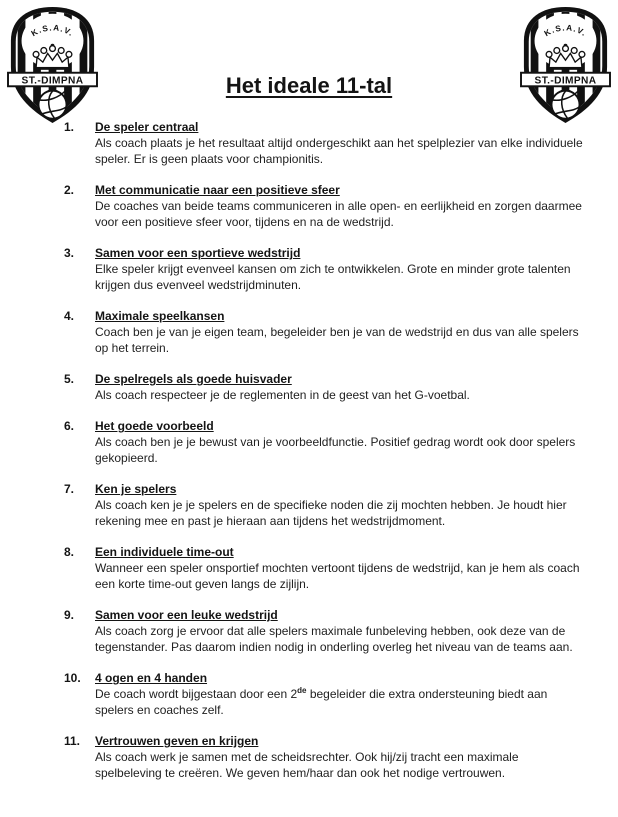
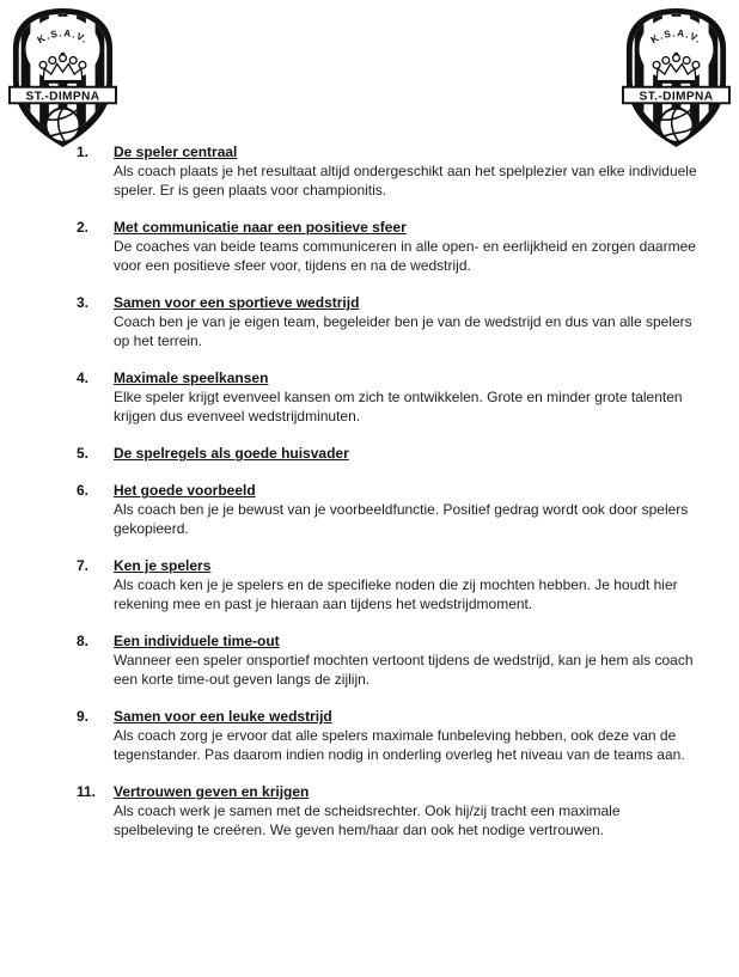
- Het ideale 11-tal
  1.
  De speler centraal
  Als coach plaats je het resultaat altijd ondergeschikt aan het spelplezier van elke individuele speler. Er is geen plaats voor championitis.
  2.
  Met communicatie naar een positieve sfeer
  De coaches van beide teams communiceren in alle open- en eerlijkheid en zorgen daarmee voor een positieve sfeer voor, tijdens en na de wedstrijd.
  3.
  Samen voor een sportieve wedstrijd
- Elke speler krijgt evenveel kansen om zich te ontwikkelen. Grote en minder grote talenten krijgen dus evenveel wedstrijdminuten.
+ Coach ben je van je eigen team, begeleider ben je van de wedstrijd en dus van alle spelers op het terrein.
  4.
  Maximale speelkansen
- Coach ben je van je eigen team, begeleider ben je van de wedstrijd en dus van alle spelers op het terrein.
+ Elke speler krijgt evenveel kansen om zich te ontwikkelen. Grote en minder grote talenten krijgen dus evenveel wedstrijdminuten.
  5.
  De spelregels als goede huisvader
- Als coach respecteer je de reglementen in de geest van het G-voetbal.
  6.
  Het goede voorbeeld
  Als coach ben je je bewust van je voorbeeldfunctie. Positief gedrag wordt ook door spelers gekopieerd.
  7.
  Ken je spelers
  Als coach ken je je spelers en de specifieke noden die zij mochten hebben. Je houdt hier rekening mee en past je hieraan aan tijdens het wedstrijdmoment.
  8.
  Een individuele time-out
  Wanneer een speler onsportief mochten vertoont tijdens de wedstrijd, kan je hem als coach een korte time-out geven langs de zijlijn.
  9.
  Samen voor een leuke wedstrijd
  Als coach zorg je ervoor dat alle spelers maximale funbeleving hebben, ook deze van de tegenstander. Pas daarom indien nodig in onderling overleg het niveau van de teams aan.
- 10.
- 4 ogen en 4 handen
- De coach wordt bijgestaan door een 2de begeleider die extra ondersteuning biedt aan spelers en coaches zelf.
  11.
  Vertrouwen geven en krijgen
  Als coach werk je samen met de scheidsrechter. Ook hij/zij tracht een maximale spelbeleving te creëren. We geven hem/haar dan ook het nodige vertrouwen.
